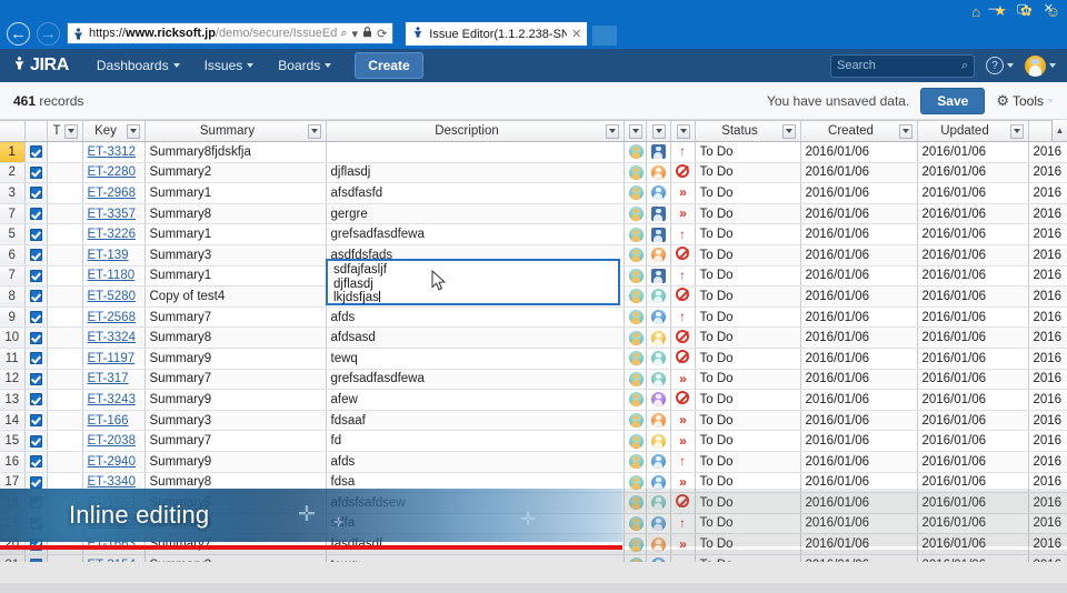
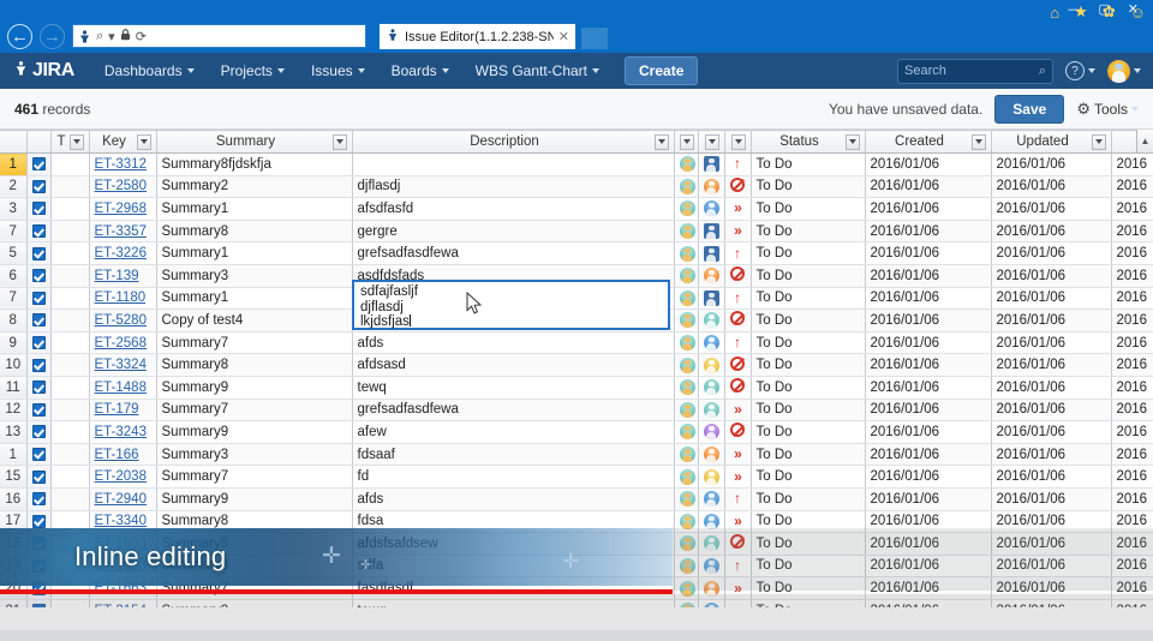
  —
  ▢
  ✕
  ←
  →
- https://www.ricksoft.jp/demo/secure/IssueEd
  ⌕
  ▾
  ⟳
  Issue Editor(1.1.2.238-SN
  ✕
  ⌂
  ★
  ✿
  ☺
  JIRA
  Dashboards
+ Projects
  Issues
  Boards
+ WBS Gantt-Chart
  Create
  Search
  ⌕
  ?
  461 records
  You have unsaved data.
  Save
  ⚙
  Tools
  		T	Key	Summary	Description				Status	Created	Updated
  1			ET-3312	Summary8fjdskfja				↑	To Do	2016/01/06	2016/01/06	2016
- 2			ET-2280	Summary2	djflasdj				To Do	2016/01/06	2016/01/06	2016
+ 2			ET-2580	Summary2	djflasdj				To Do	2016/01/06	2016/01/06	2016
  3			ET-2968	Summary1	afsdfasfd			»	To Do	2016/01/06	2016/01/06	2016
  7			ET-3357	Summary8	gergre			»	To Do	2016/01/06	2016/01/06	2016
  5			ET-3226	Summary1	grefsadfasdfewa			↑	To Do	2016/01/06	2016/01/06	2016
  6			ET-139	Summary3	asdfdsfads				To Do	2016/01/06	2016/01/06	2016
  7			ET-1180	Summary1				↑	To Do	2016/01/06	2016/01/06	2016
  8			ET-5280	Copy of test4					To Do	2016/01/06	2016/01/06	2016
  9			ET-2568	Summary7	afds			↑	To Do	2016/01/06	2016/01/06	2016
  10			ET-3324	Summary8	afdsasd				To Do	2016/01/06	2016/01/06	2016
- 11			ET-1197	Summary9	tewq				To Do	2016/01/06	2016/01/06	2016
+ 11			ET-1488	Summary9	tewq				To Do	2016/01/06	2016/01/06	2016
- 12			ET-317	Summary7	grefsadfasdfewa			»	To Do	2016/01/06	2016/01/06	2016
+ 12			ET-179	Summary7	grefsadfasdfewa			»	To Do	2016/01/06	2016/01/06	2016
  13			ET-3243	Summary9	afew				To Do	2016/01/06	2016/01/06	2016
- 14			ET-166	Summary3	fdsaaf			»	To Do	2016/01/06	2016/01/06	2016
+ 1			ET-166	Summary3	fdsaaf			»	To Do	2016/01/06	2016/01/06	2016
  15			ET-2038	Summary7	fd			»	To Do	2016/01/06	2016/01/06	2016
  16			ET-2940	Summary9	afds			↑	To Do	2016/01/06	2016/01/06	2016
  17			ET-3340	Summary8	fdsa			»	To Do	2016/01/06	2016/01/06	2016
  ▲
  sdfajfasljf
  djflasdj
  lkjdsfjas
  Inline editing
  ✛
  ✛
  ✛
